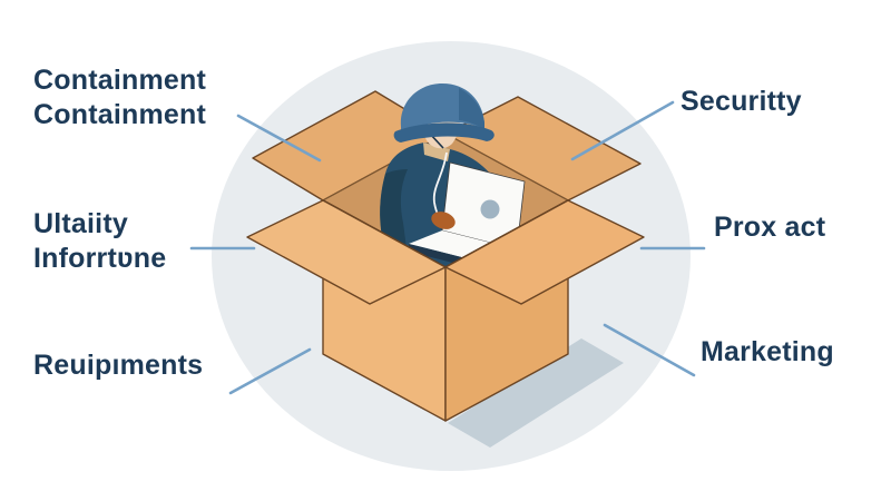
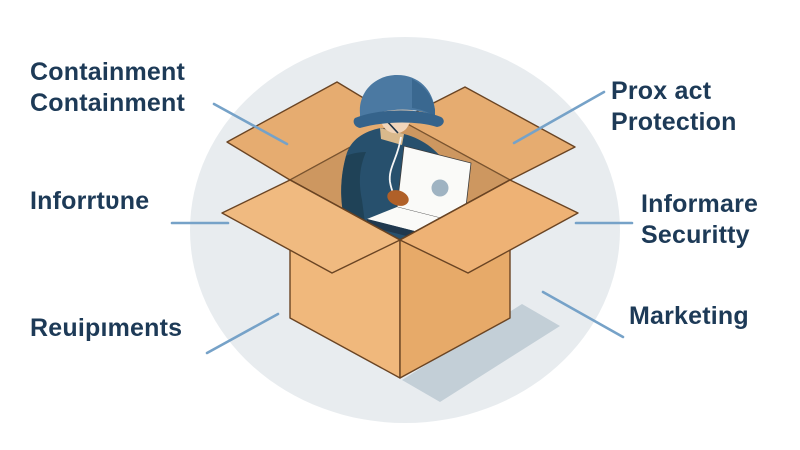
  Containment
  Containment
- Ultaiity
  Inforrtʋne
  Reuipıments
- Securitty
+ Prox act
+ Protection
+ Informare
- Prox act
+ Securitty
  Marketing
